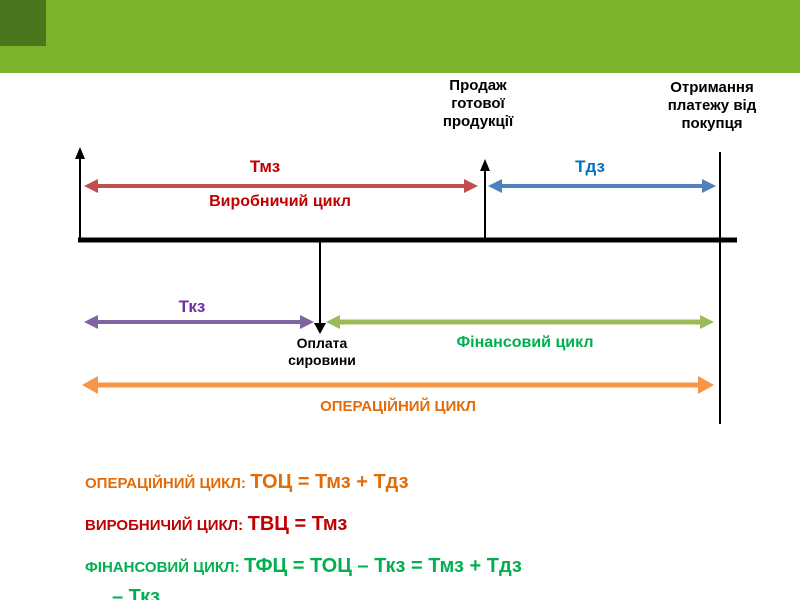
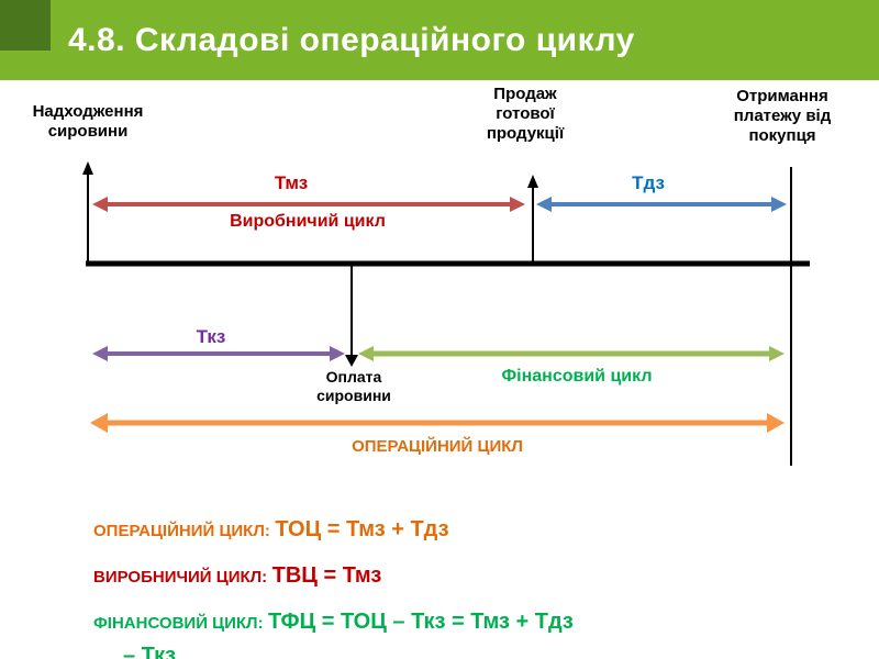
+ 4.8. Складові операційного циклу
+ Надходження сировини
  Продаж готової продукції
  Отримання платежу від покупця
  Оплата сировини
  Тмз
  Тдз
  Ткз
  Виробничий цикл
  Фінансовий цикл
  ОПЕРАЦІЙНИЙ ЦИКЛ
  ОПЕРАЦІЙНИЙ ЦИКЛ: ТОЦ = Тмз + Тдз
  ВИРОБНИЧИЙ ЦИКЛ: ТВЦ = Тмз
  ФІНАНСОВИЙ ЦИКЛ: ТФЦ = ТОЦ – Ткз = Тмз + Тдз
  – Ткз
